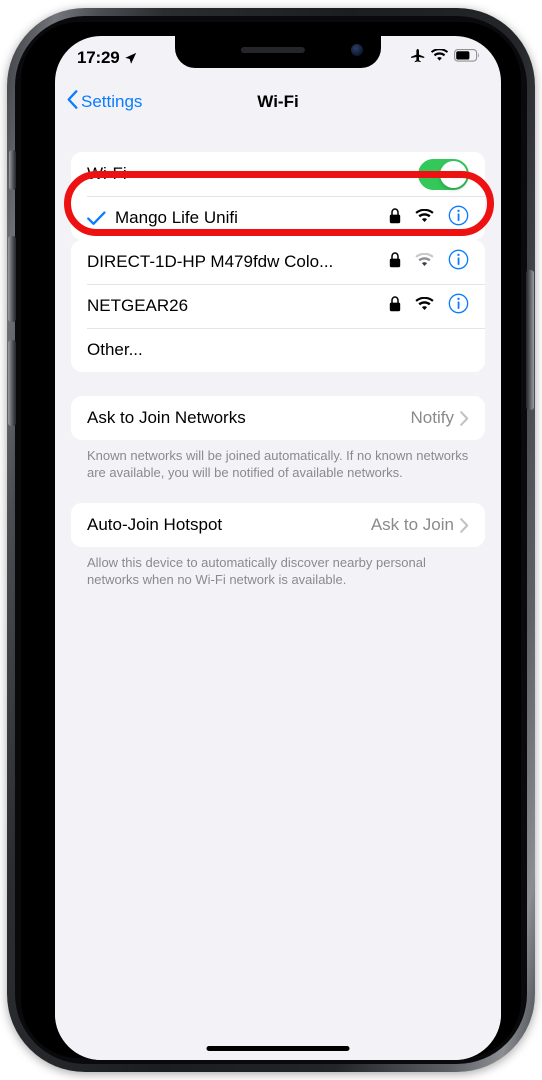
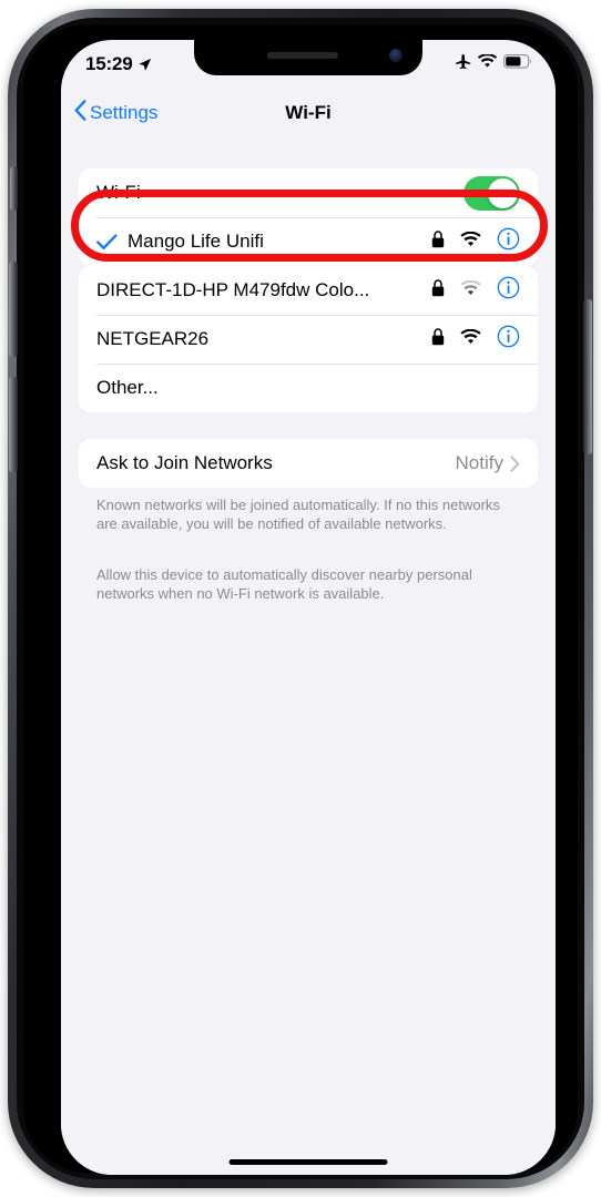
- 17:29
+ 15:29
  Settings
  Wi-Fi
  Wi-Fi
  Mango Life Unifi
  DIRECT-1D-HP M479fdw Colo...
  NETGEAR26
  Other...
  Ask to Join Networks
  Notify
- Known networks will be joined automatically. If no known networks are available, you will be notified of available networks.
+ Known networks will be joined automatically. If no this networks are available, you will be notified of available networks.
- Auto-Join Hotspot
- Ask to Join
  Allow this device to automatically discover nearby personal networks when no Wi-Fi network is available.
